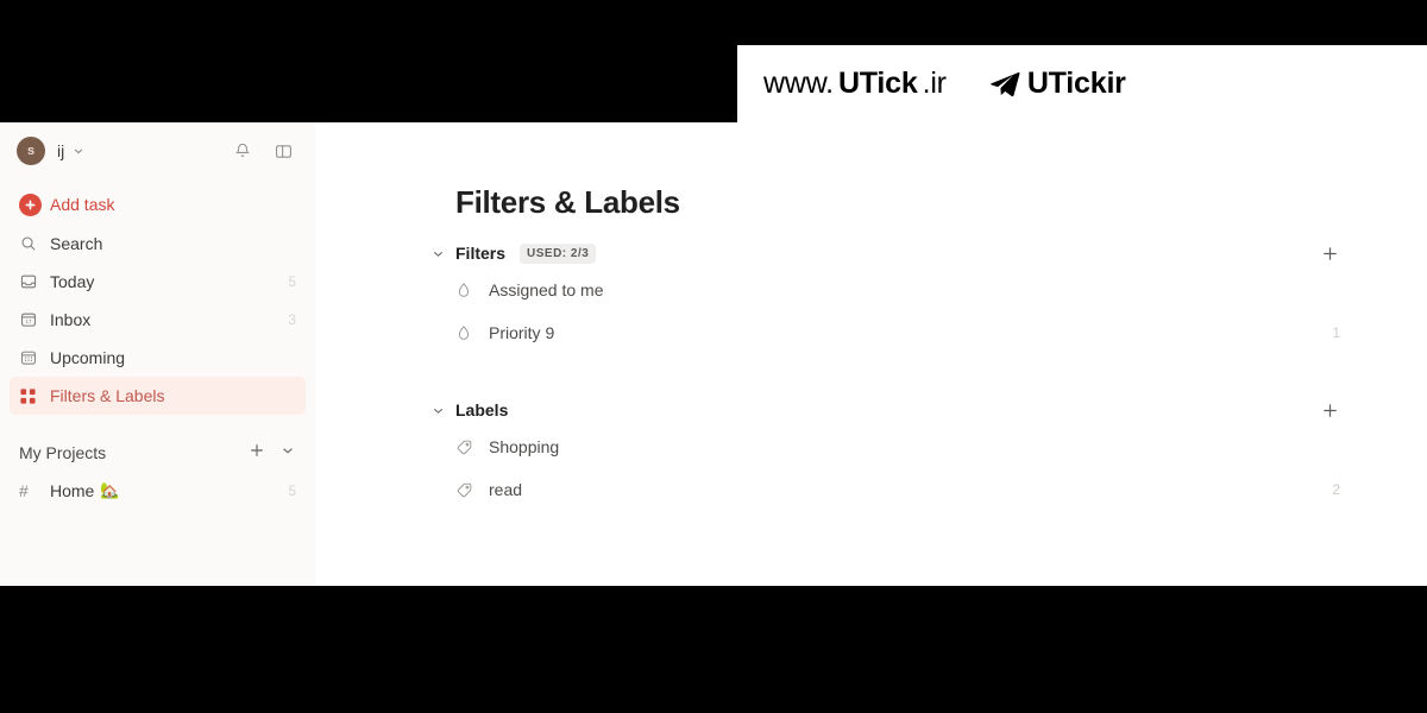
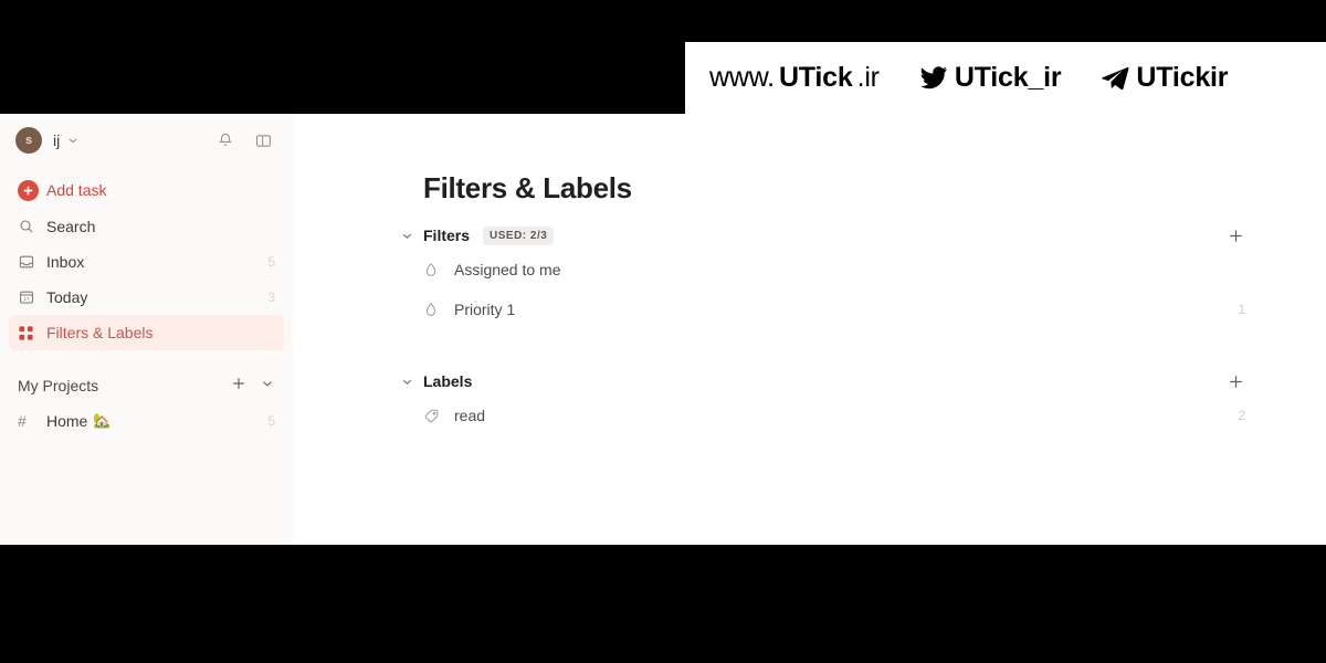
  www.
  UTick
  .ir
+ UTick_ir
  UTickir
  s
  ij
  Add task
  Search
- Today
+ Inbox
  5
- Inbox
+ Today
  3
- Upcoming
  Filters & Labels
  My Projects
  #
  Home
  🏡
  5
  Filters & Labels
  Filters
  USED: 2/3
  Assigned to me
- Priority 9
+ Priority 1
  1
  Labels
- Shopping
  read
  2
